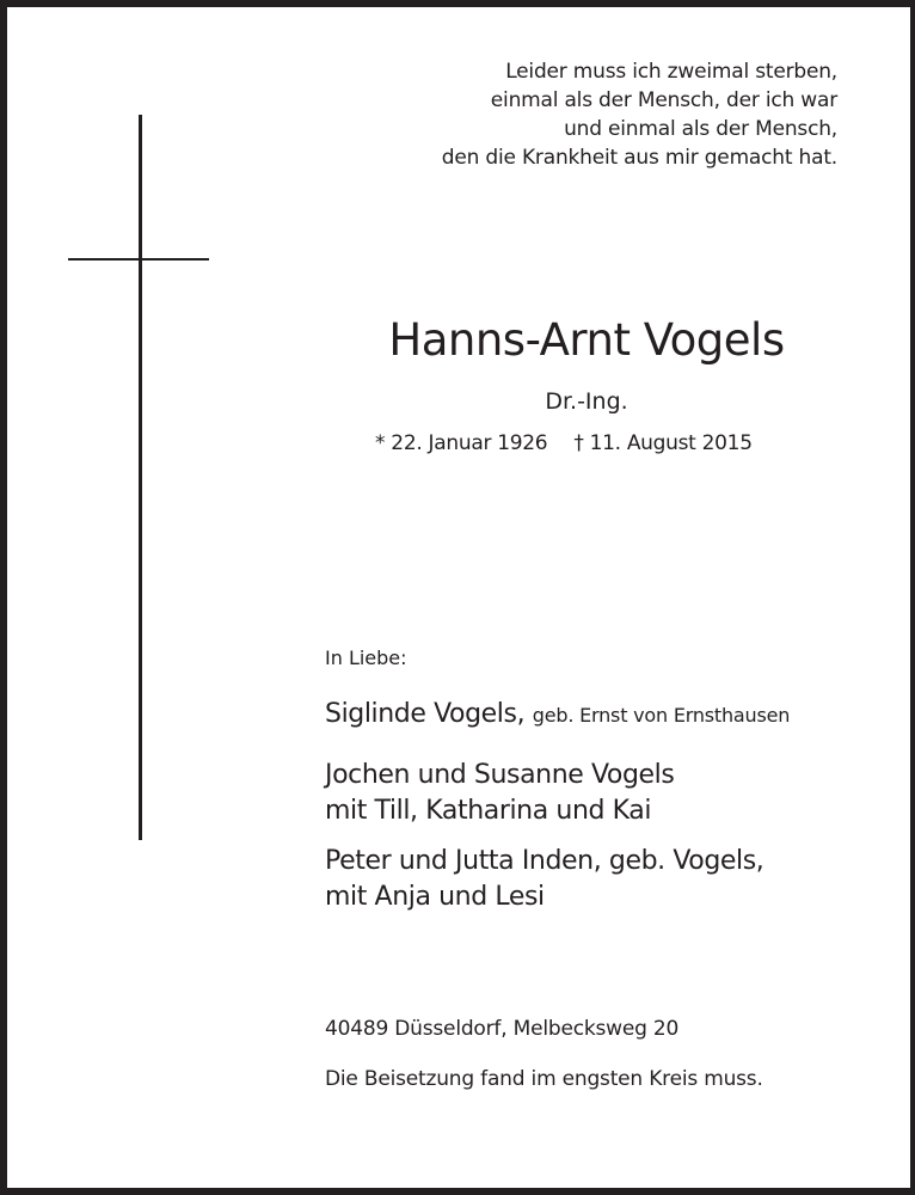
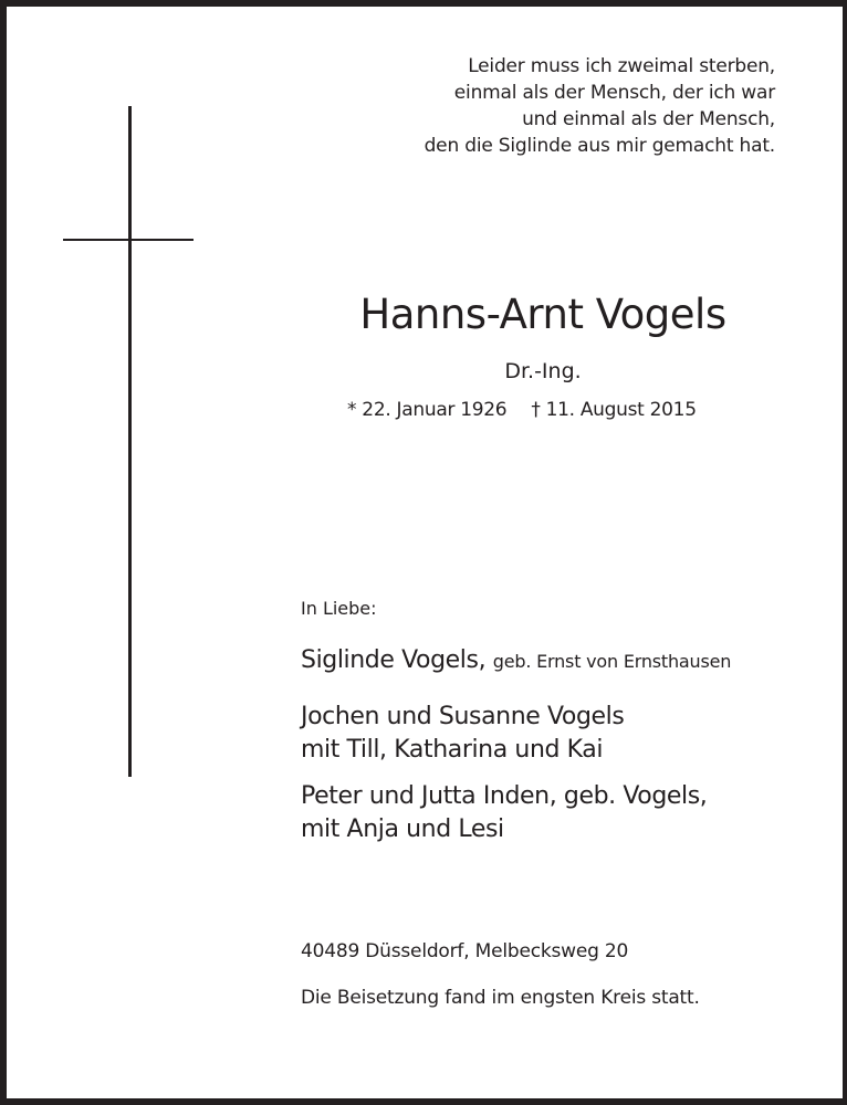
  Leider muss ich zweimal sterben,
  einmal als der Mensch, der ich war
  und einmal als der Mensch,
- den die Krankheit aus mir gemacht hat.
+ den die Siglinde aus mir gemacht hat.
  Hanns-Arnt Vogels
  Dr.-Ing.
  * 22. Januar 1926 † 11. August 2015
  In Liebe:
  Siglinde Vogels, geb. Ernst von Ernsthausen
  Jochen und Susanne Vogels
  mit Till, Katharina und Kai
  Peter und Jutta Inden, geb. Vogels,
  mit Anja und Lesi
  40489 Düsseldorf, Melbecksweg 20
- Die Beisetzung fand im engsten Kreis muss.
+ Die Beisetzung fand im engsten Kreis statt.
